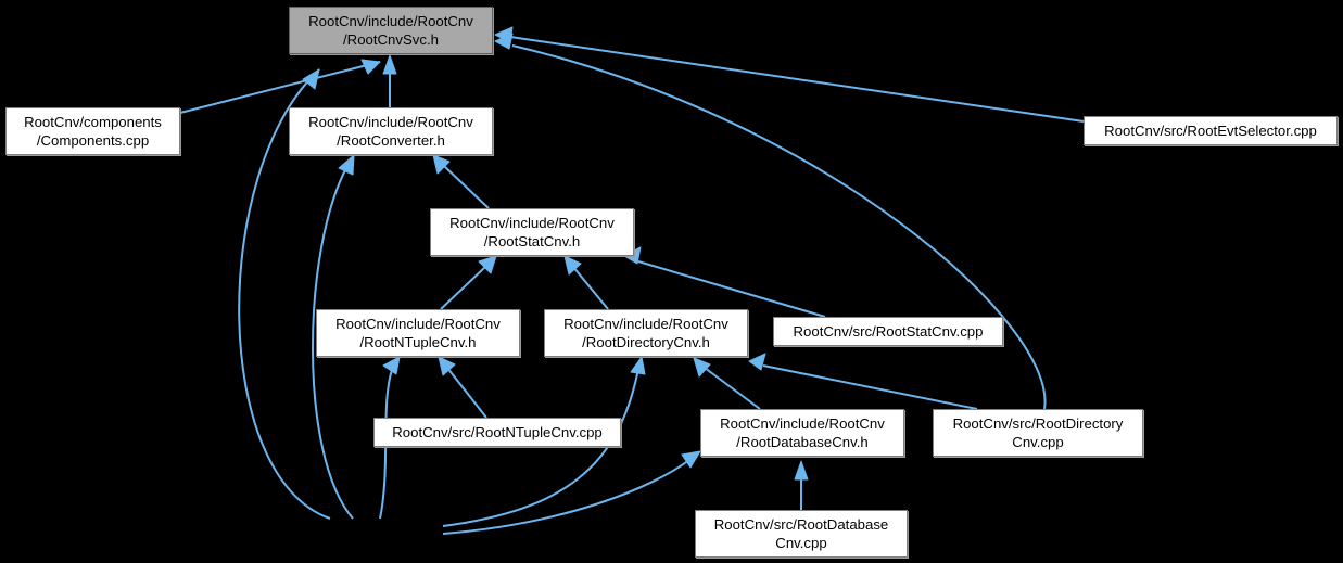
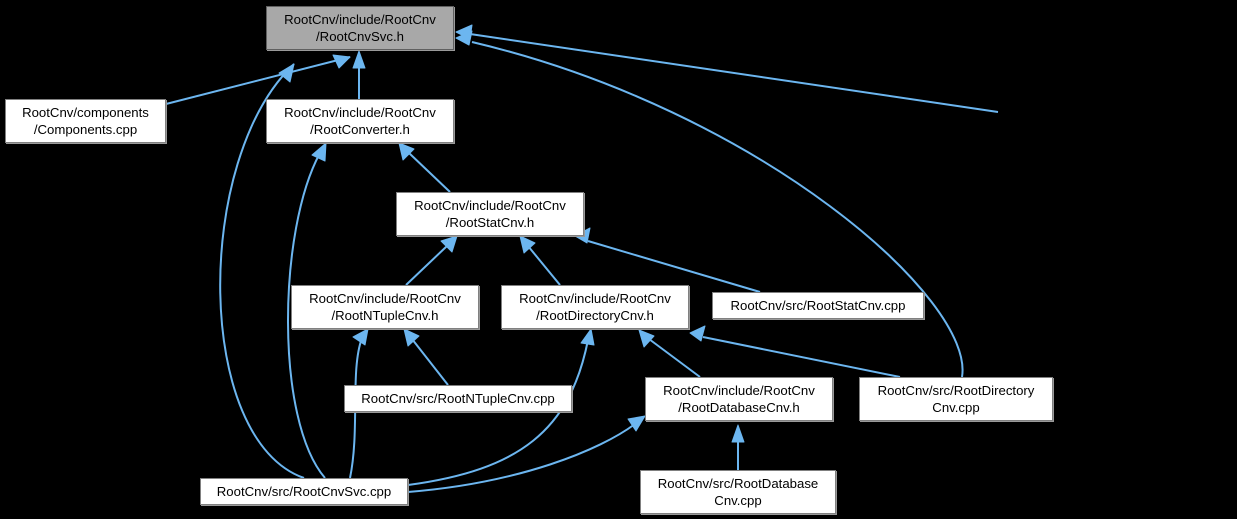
  RootCnv/include/RootCnv
  /RootCnvSvc.h
  RootCnv/components
  /Components.cpp
  RootCnv/include/RootCnv
  /RootConverter.h
- RootCnv/src/RootEvtSelector.cpp
  RootCnv/include/RootCnv
  /RootStatCnv.h
  RootCnv/include/RootCnv
  /RootNTupleCnv.h
  RootCnv/include/RootCnv
  /RootDirectoryCnv.h
  RootCnv/src/RootStatCnv.cpp
  RootCnv/src/RootNTupleCnv.cpp
  RootCnv/include/RootCnv
  /RootDatabaseCnv.h
  RootCnv/src/RootDirectory
  Cnv.cpp
+ RootCnv/src/RootCnvSvc.cpp
  RootCnv/src/RootDatabase
  Cnv.cpp
